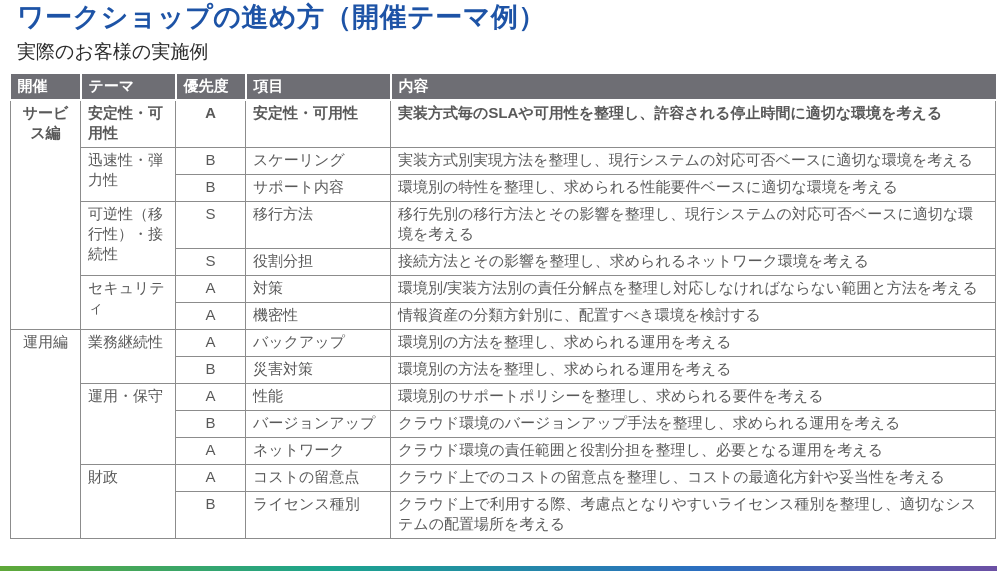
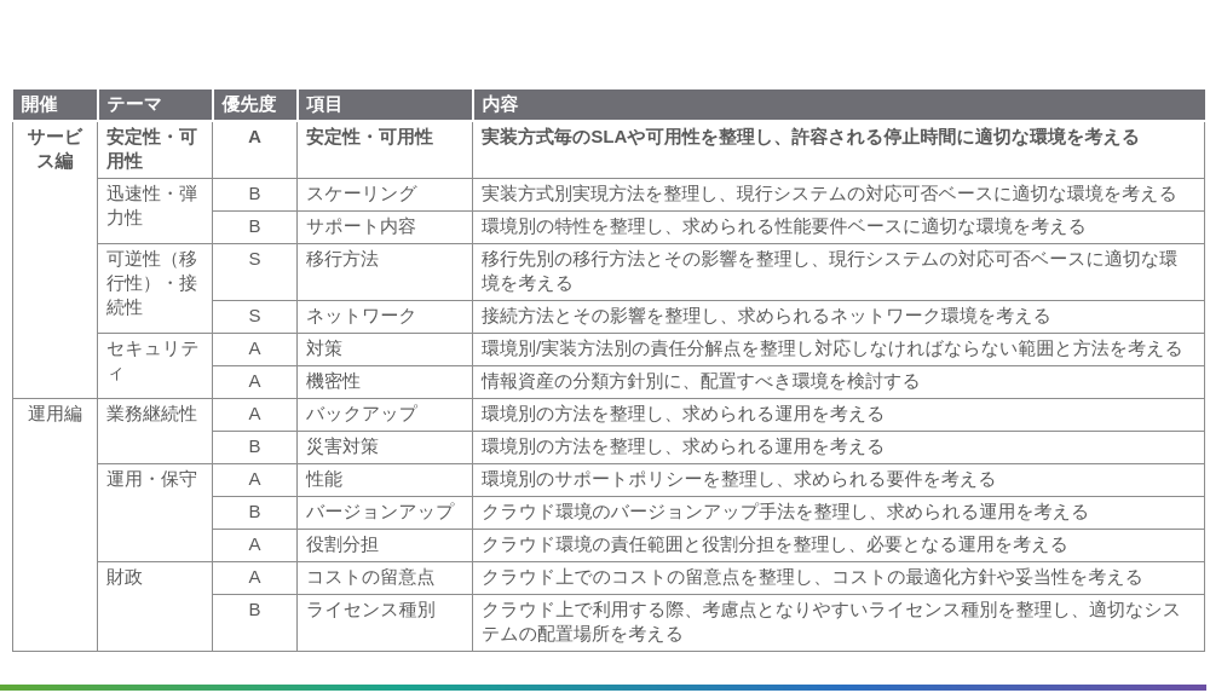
- ワークショップの進め方（開催テーマ例）
- 実際のお客様の実施例
  開催	テーマ	優先度	項目	内容
  サービス編	安定性・可用性	A	安定性・可用性	実装方式毎のSLAや可用性を整理し、許容される停止時間に適切な環境を考える
  迅速性・弾力性	B	スケーリング	実装方式別実現方法を整理し、現行システムの対応可否ベースに適切な環境を考える
  B	サポート内容	環境別の特性を整理し、求められる性能要件ベースに適切な環境を考える
  可逆性（移行性）・接続性	S	移行方法	移行先別の移行方法とその影響を整理し、現行システムの対応可否ベースに適切な環境を考える
- S	役割分担	接続方法とその影響を整理し、求められるネットワーク環境を考える
+ S	ネットワーク	接続方法とその影響を整理し、求められるネットワーク環境を考える
  セキュリティ	A	対策	環境別/実装方法別の責任分解点を整理し対応しなければならない範囲と方法を考える
  A	機密性	情報資産の分類方針別に、配置すべき環境を検討する
  運用編	業務継続性	A	バックアップ	環境別の方法を整理し、求められる運用を考える
  B	災害対策	環境別の方法を整理し、求められる運用を考える
  運用・保守	A	性能	環境別のサポートポリシーを整理し、求められる要件を考える
  B	バージョンアップ	クラウド環境のバージョンアップ手法を整理し、求められる運用を考える
- A	ネットワーク	クラウド環境の責任範囲と役割分担を整理し、必要となる運用を考える
+ A	役割分担	クラウド環境の責任範囲と役割分担を整理し、必要となる運用を考える
  財政	A	コストの留意点	クラウド上でのコストの留意点を整理し、コストの最適化方針や妥当性を考える
  B	ライセンス種別	クラウド上で利用する際、考慮点となりやすいライセンス種別を整理し、適切なシステムの配置場所を考える
